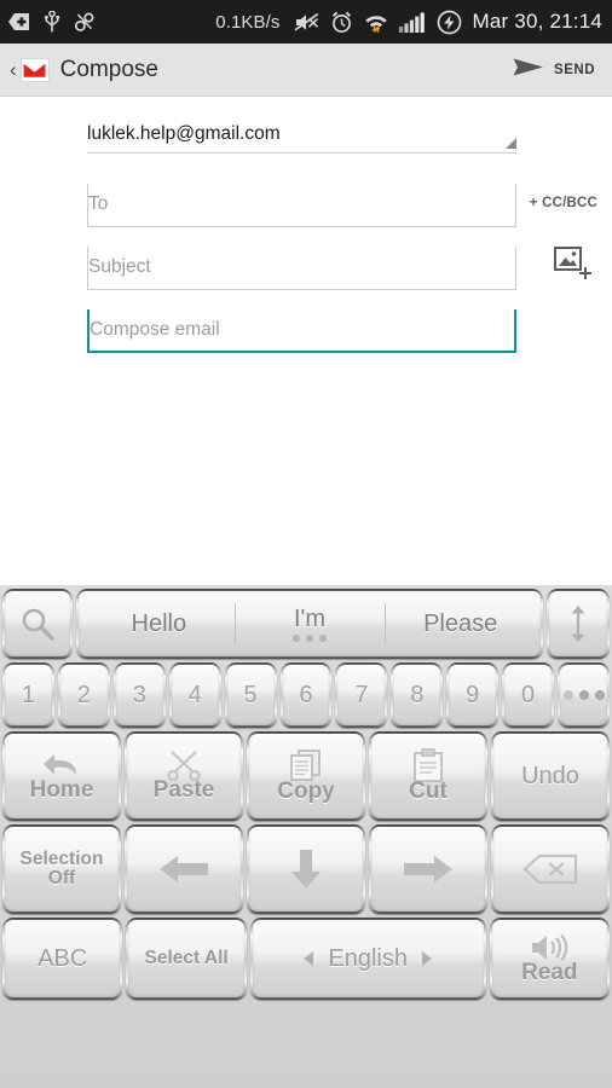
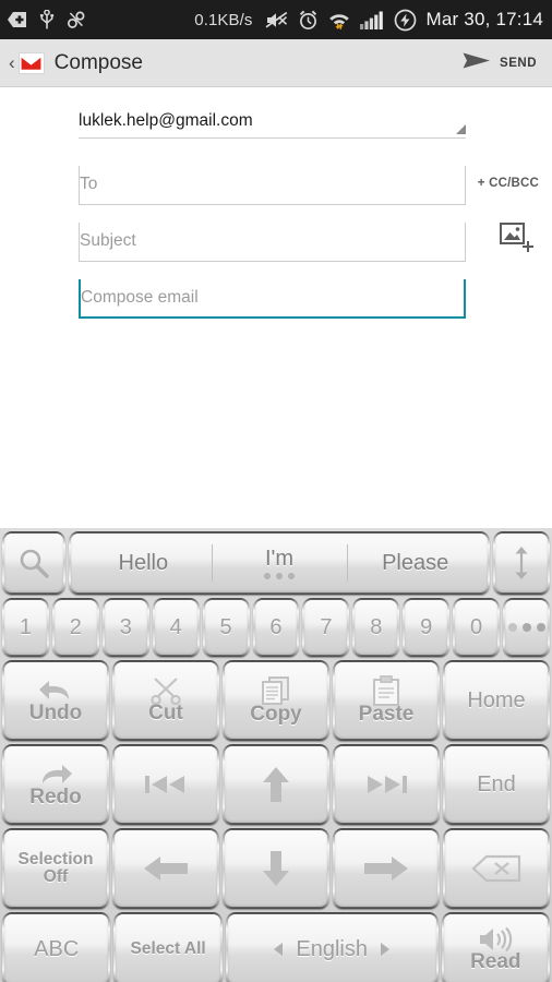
  0.1KB/s
- Mar 30, 21:14
+ Mar 30, 17:14
  ‹
  Compose
  SEND
  luklek.help@gmail.com
  To
  + CC/BCC
  Subject
  Compose email
  Hello
  I'm
  Please
  1
  2
  3
  4
  5
  6
  7
  8
  9
  0
- Home
+ Undo
- Paste
+ Cut
  Copy
- Cut
+ Paste
- Undo
+ Home
+ Redo
+ End
  Selection Off
  ABC
  Select All
  English
  Read
